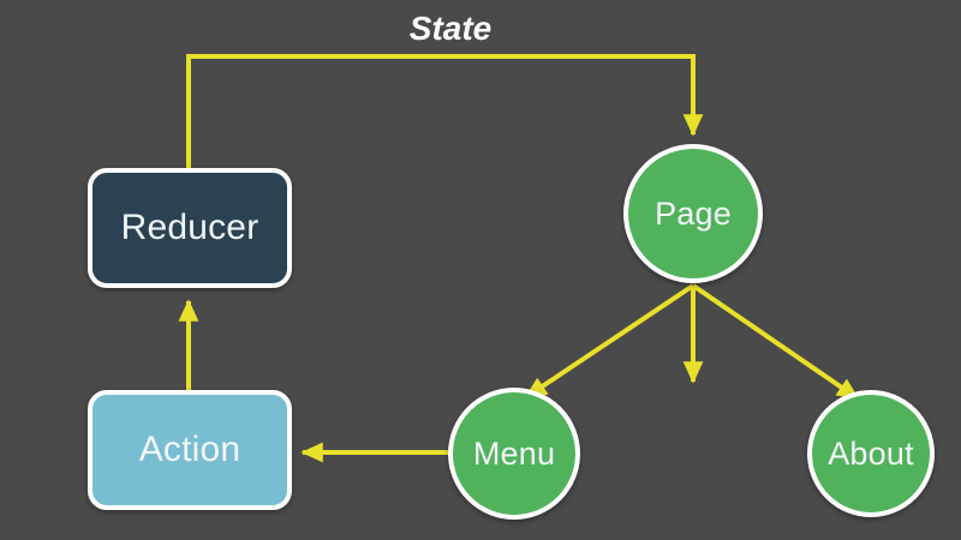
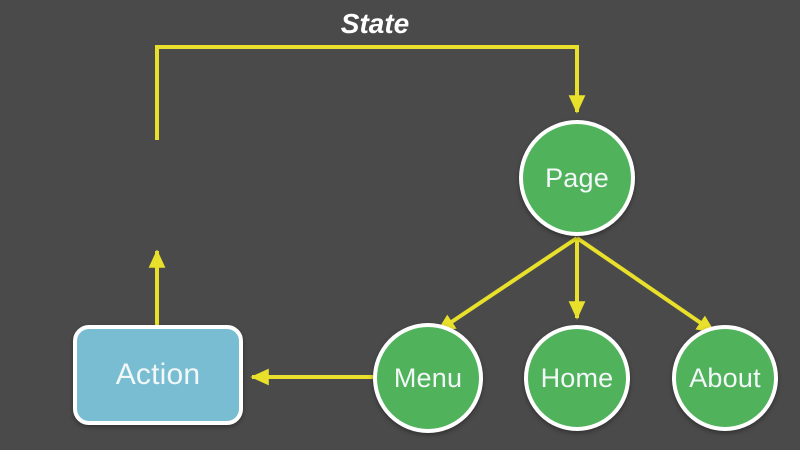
  State
- Reducer
  Action
  Page
  Menu
+ Home
  About
